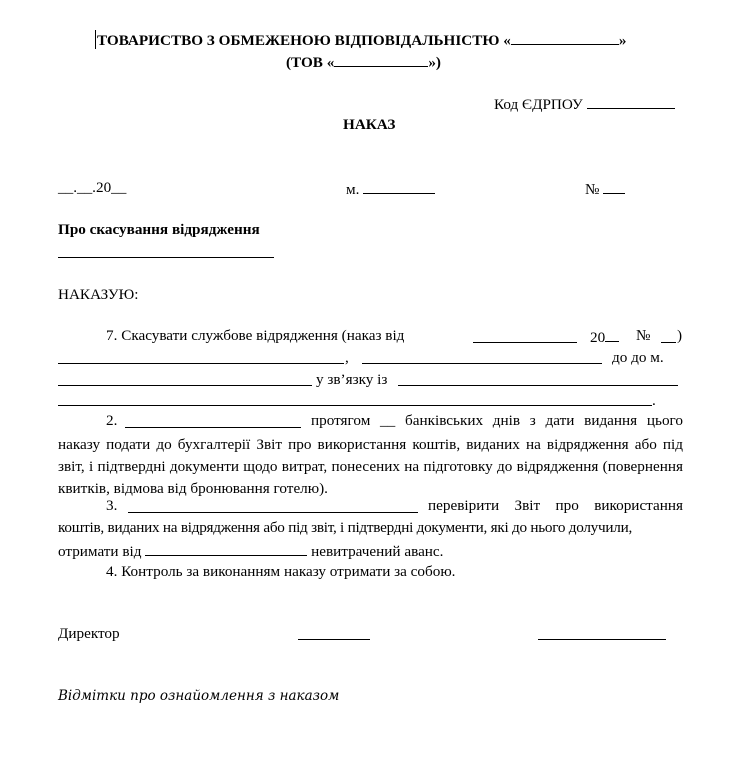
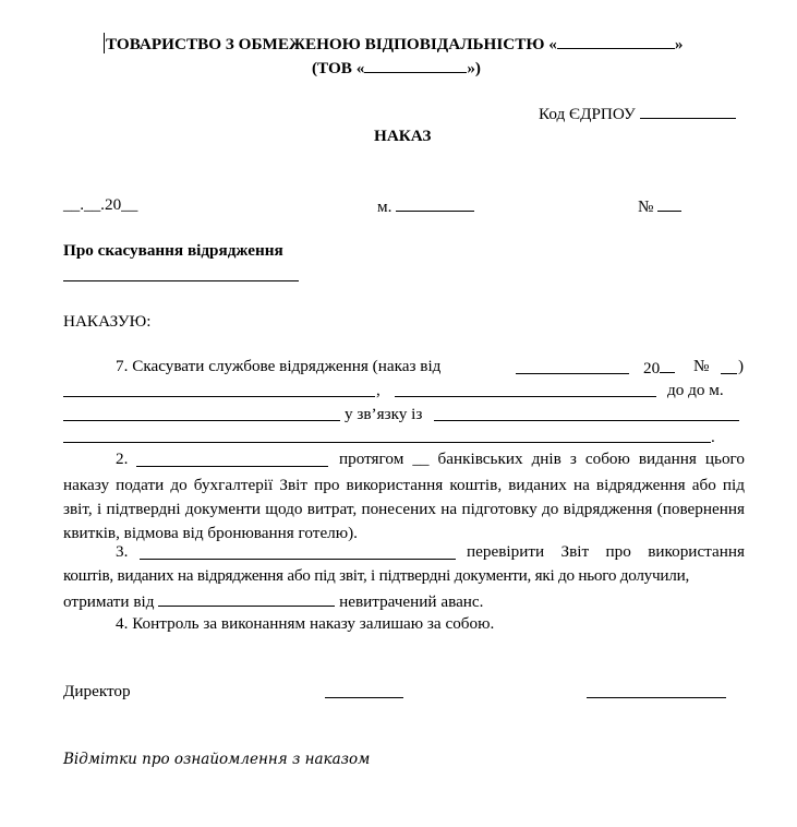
  ТОВАРИСТВО З ОБМЕЖЕНОЮ ВІДПОВІДАЛЬНІСТЮ « »
  (ТОВ « »)
  Код ЄДРПОУ
  НАКАЗ
  __.__.20__
  м.
  №
  Про скасування відрядження
  НАКАЗУЮ:
  7. Скасувати службове відрядження (наказ від
  20
  №
  )
  ,
  до до м.
  у зв’язку із
  .
  2.
- протягом __ банківських днів з дати видання цього
+ протягом __ банківських днів з собою видання цього
  наказу подати до бухгалтерії Звіт про використання коштів, виданих на відрядження або під звіт, і підтвердні документи щодо витрат, понесених на підготовку до відрядження (повернення квитків, відмова від бронювання готелю).
  3.
  перевірити Звіт про використання
  коштів, виданих на відрядження або під звіт, і підтвердні документи, які до нього долучили,
  отримати від невитрачений аванс.
- 4. Контроль за виконанням наказу отримати за собою.
+ 4. Контроль за виконанням наказу залишаю за собою.
  Директор
  Відмітки про ознайомлення з наказом
